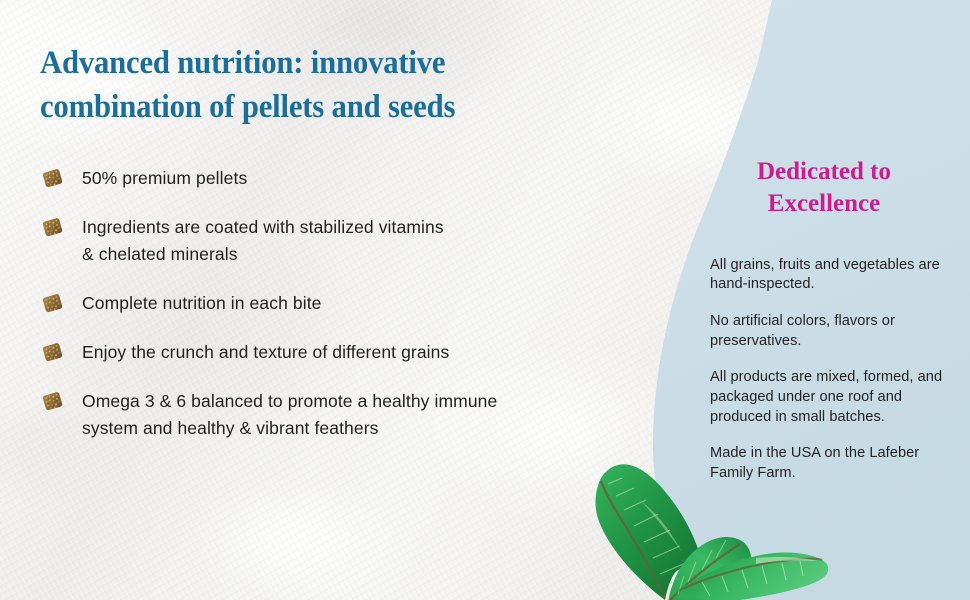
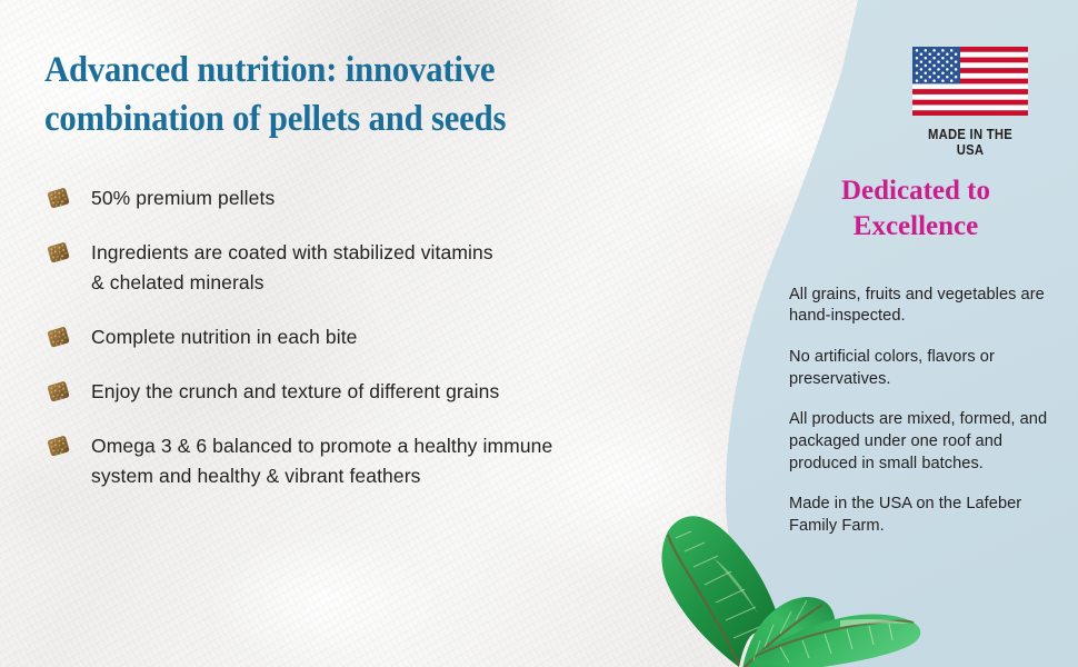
  Advanced nutrition: innovative
  combination of pellets and seeds
  50% premium pellets
  Ingredients are coated with stabilized vitamins
  & chelated minerals
  Complete nutrition in each bite
  Enjoy the crunch and texture of different grains
  Omega 3 & 6 balanced to promote a healthy immune
  system and healthy & vibrant feathers
+ MADE IN THE USA
  Dedicated to
  Excellence
  All grains, fruits and vegetables are hand-inspected.
  No artificial colors, flavors or preservatives.
  All products are mixed, formed, and packaged under one roof and produced in small batches.
  Made in the USA on the Lafeber Family Farm.
